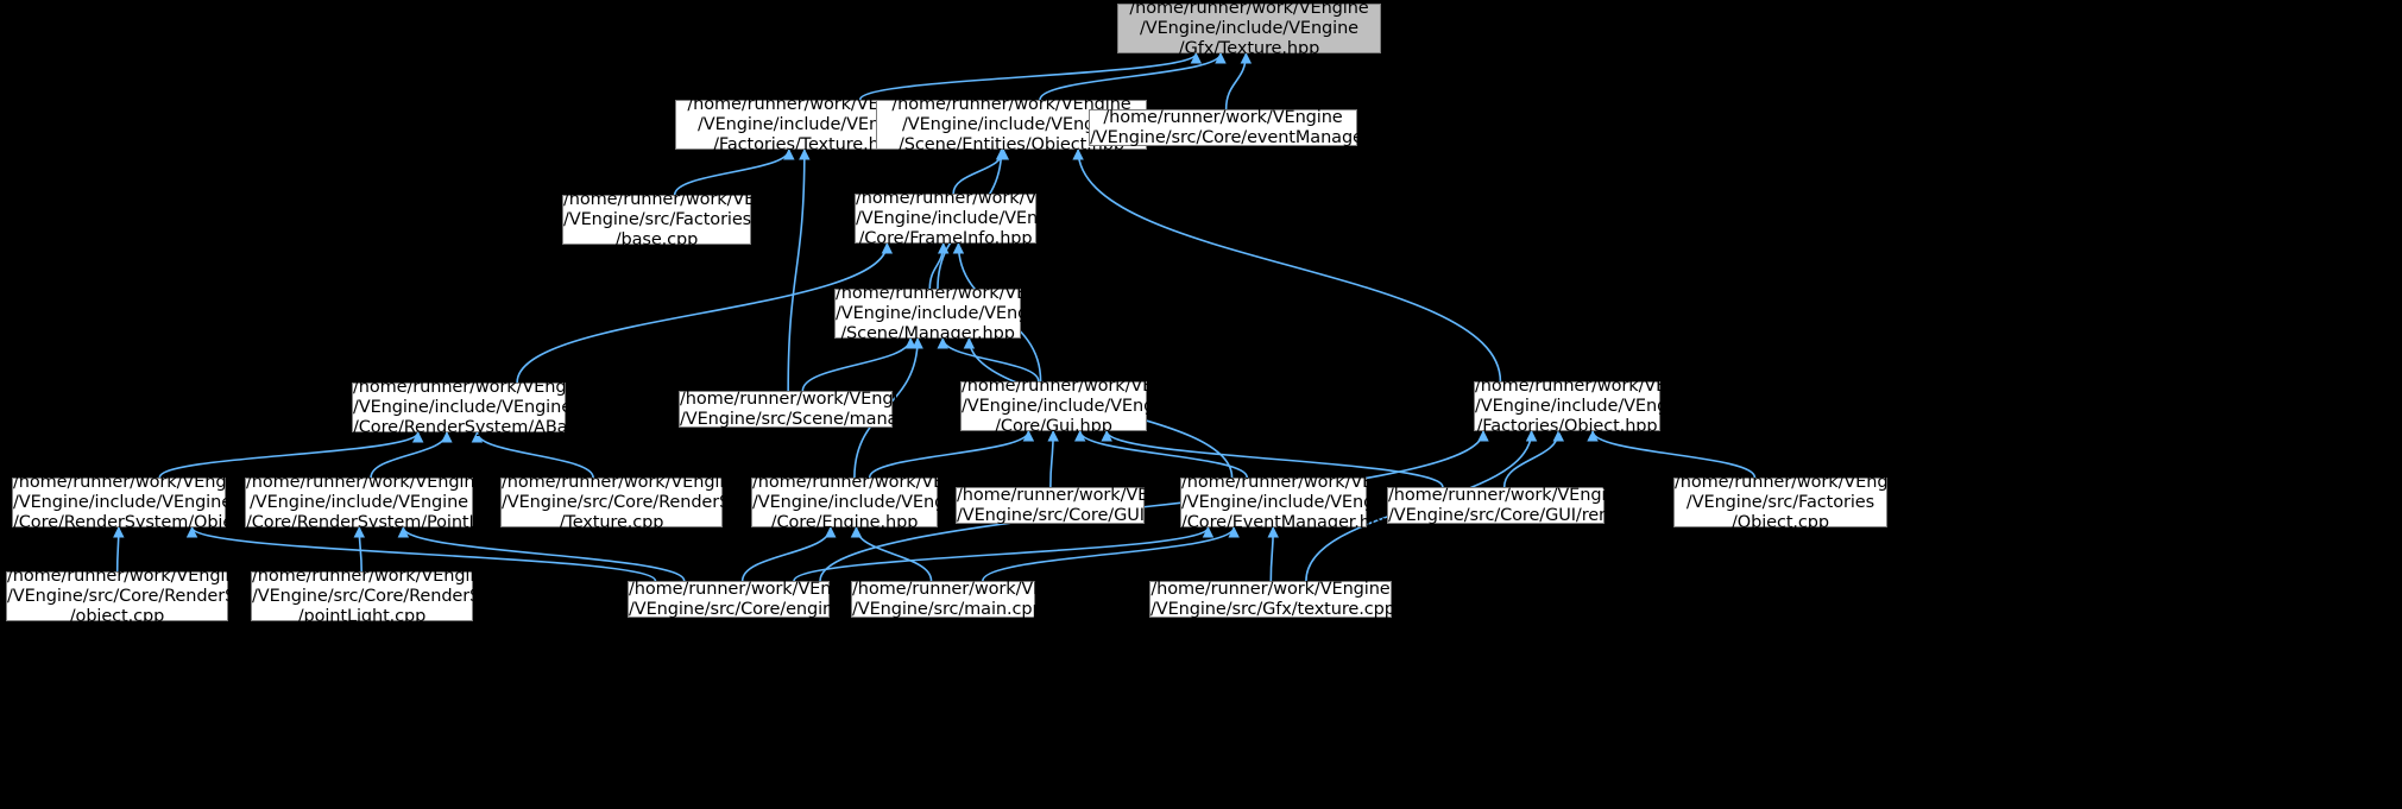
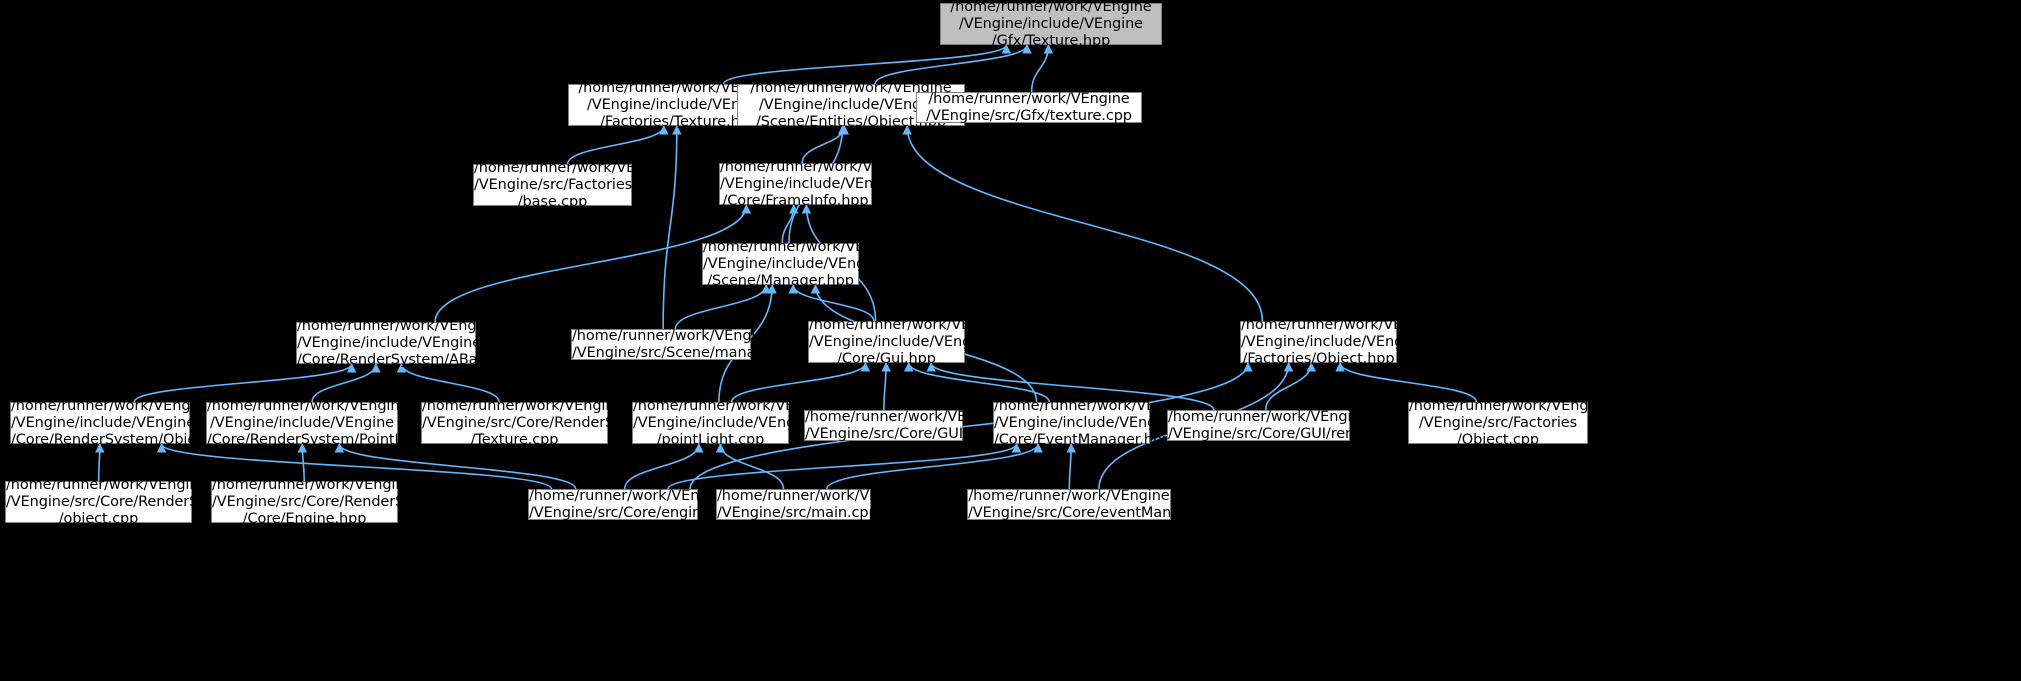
  /home/runner/work/VEngine
  /VEngine/include/VEngine
  /Gfx/Texture.hpp
  /home/runner/work/VE
  /VEngine/include/VEn
  /Factories/Texture.h
  /home/runner/work/VEngine
  /VEngine/include/VEn
  /Scene/Entities/Object
  /home/runner/work/VEngine
- /VEngine/src/Core/eventManager.cpp
+ /VEngine/src/Gfx/texture.cpp
  /home/runner/work/VEngine
  /VEngine/src/Factories
  /base.cpp
  /home/runner/work/VEngine
  /VEngine/include/VEngine
  /Core/FrameInfo.hpp
  /home/runner/work/VEngine
  /VEngine/include/VEngine
  /Scene/Manager.hpp
  /home/runner/work/VEngine
  /VEngine/include/VEngine
  /Core/RenderSystem/ABase.hpp
  /home/runner/work/VEngine
  /VEngine/src/Scene/manager.cpp
  /home/runner/work/VEngine
  /VEngine/include/VEngine
  /Core/Gui.hpp
  /home/runner/work/VEngine
  /VEngine/include/VEngine
  /Factories/Object.hpp
  /home/runner/work/VEngin
  /VEngine/include/VEngine
  /Core/RenderSystem/Objec
  /home/runner/work/VEngine
  /VEngine/include/VEngine
  /Core/RenderSystem/PointLig
  /home/runner/work/VEngine
  /VEngine/src/Core/RenderSys
  /Texture.cpp
  /home/runner/work/VEngine
  /VEngine/include/VEngi
- /Core/Engine.hpp
+ /pointLight.cpp
  /home/runner/work/VEngi
  /VEngine/src/Core/GUI/init
  /home/runner/work/VEngine
  /VEngine/include/VEngin
  /Core/EventManager.hp
  /home/runner/work/VEngine
  /VEngine/src/Core/GUI/render.cpp
  /home/runner/work/VEngine
  /VEngine/src/Factories
  /Object.cpp
  /home/runner/work/VEngine
  /VEngine/src/Core/RenderSy
  /object.cpp
  /home/runner/work/VEngine
  /VEngine/src/Core/RenderSystems
- /pointLight.cpp
+ /Core/Engine.hpp
  /home/runner/work/VEngi
  /VEngine/src/Core/engine.
  /home/runner/work/VEngine
  /VEngine/src/main.cpp
  /home/runner/work/VEngine
- /VEngine/src/Gfx/texture.cpp
+ /VEngine/src/Core/eventManager.cpp
